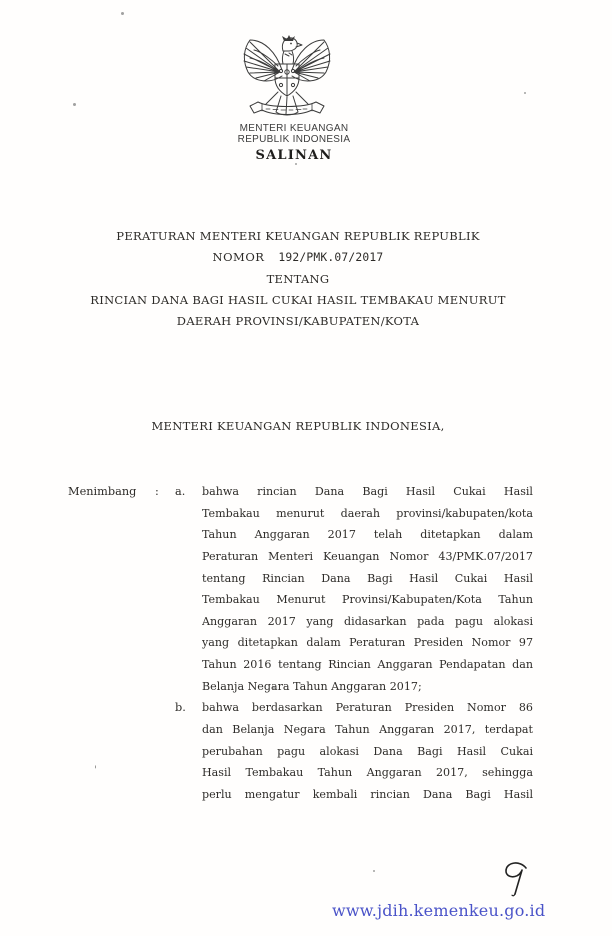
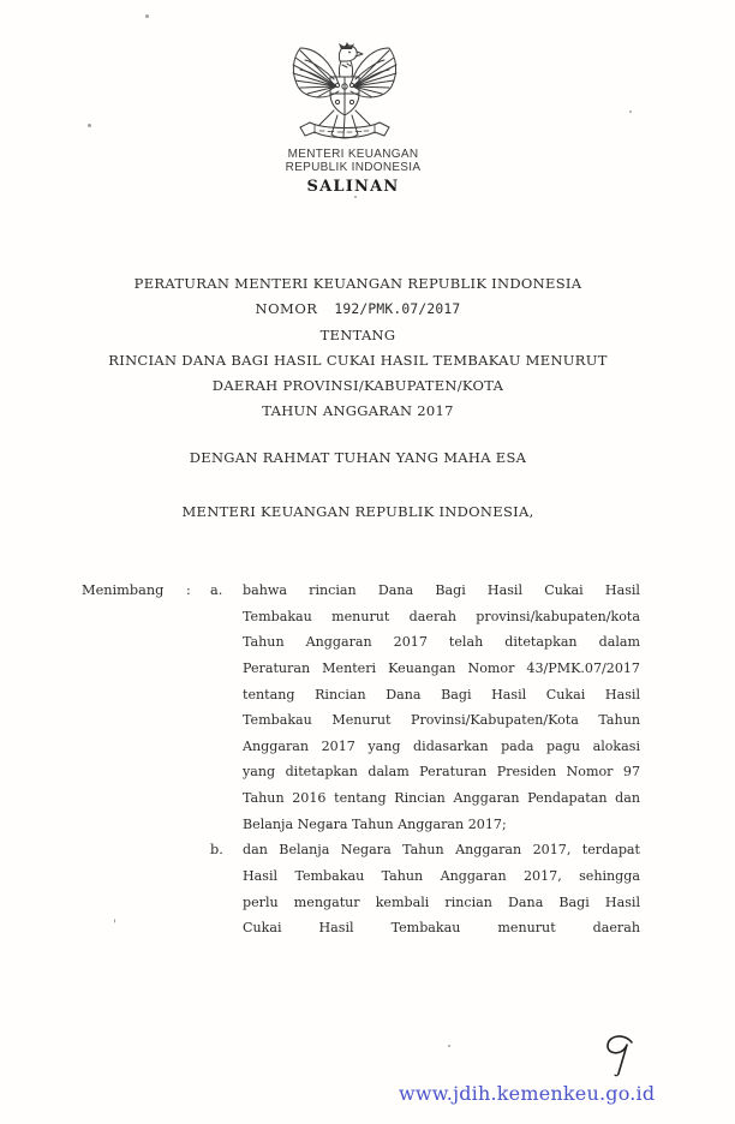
  MENTERI KEUANGAN
  REPUBLIK INDONESIA
  SALINAN
- PERATURAN MENTERI KEUANGAN REPUBLIK REPUBLIK
+ PERATURAN MENTERI KEUANGAN REPUBLIK INDONESIA
  NOMOR 192/PMK.07/2017
  TENTANG
  RINCIAN DANA BAGI HASIL CUKAI HASIL TEMBAKAU MENURUT
  DAERAH PROVINSI/KABUPATEN/KOTA
+ TAHUN ANGGARAN 2017
+ DENGAN RAHMAT TUHAN YANG MAHA ESA
  MENTERI KEUANGAN REPUBLIK INDONESIA,
  Menimbang
  :
  a.
  bahwa rincian Dana Bagi Hasil Cukai Hasil
  Tembakau menurut daerah provinsi/kabupaten/kota
  Tahun Anggaran 2017 telah ditetapkan dalam
  Peraturan Menteri Keuangan Nomor 43/PMK.07/2017
  tentang Rincian Dana Bagi Hasil Cukai Hasil
  Tembakau Menurut Provinsi/Kabupaten/Kota Tahun
  Anggaran 2017 yang didasarkan pada pagu alokasi
  yang ditetapkan dalam Peraturan Presiden Nomor 97
  Tahun 2016 tentang Rincian Anggaran Pendapatan dan
  Belanja Negara Tahun Anggaran 2017;
  b.
- bahwa berdasarkan Peraturan Presiden Nomor 86
  dan Belanja Negara Tahun Anggaran 2017, terdapat
- perubahan pagu alokasi Dana Bagi Hasil Cukai
  Hasil Tembakau Tahun Anggaran 2017, sehingga
  perlu mengatur kembali rincian Dana Bagi Hasil
+ Cukai Hasil Tembakau menurut daerah
  www.jdih.kemenkeu.go.id
  '
